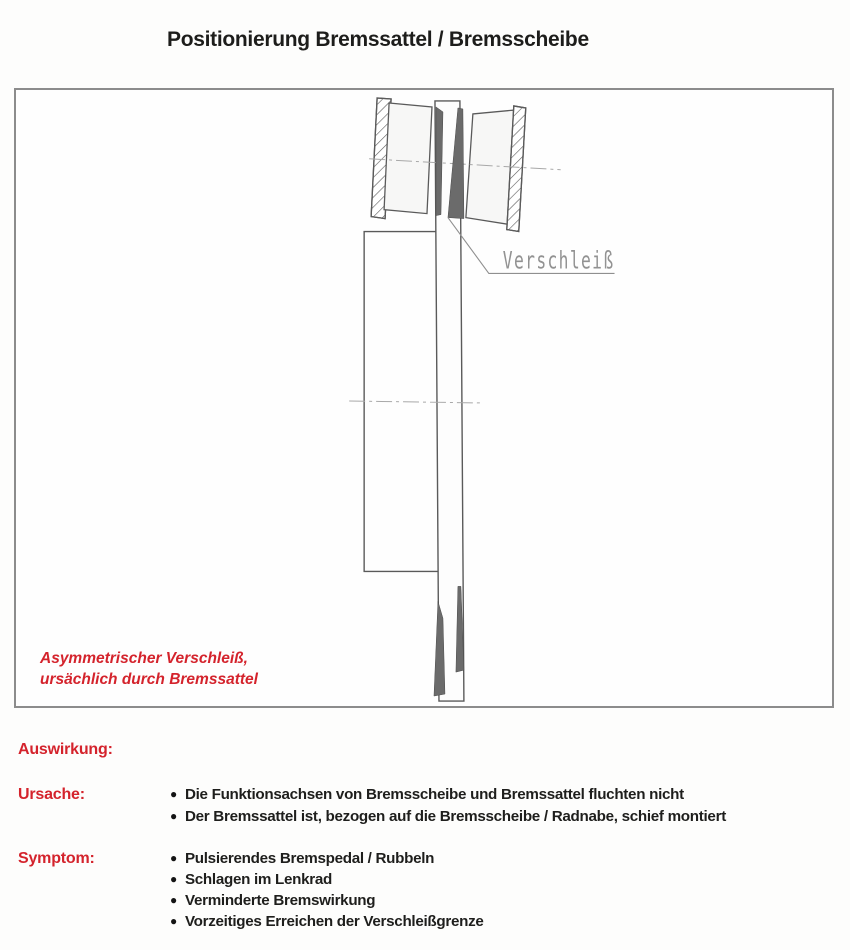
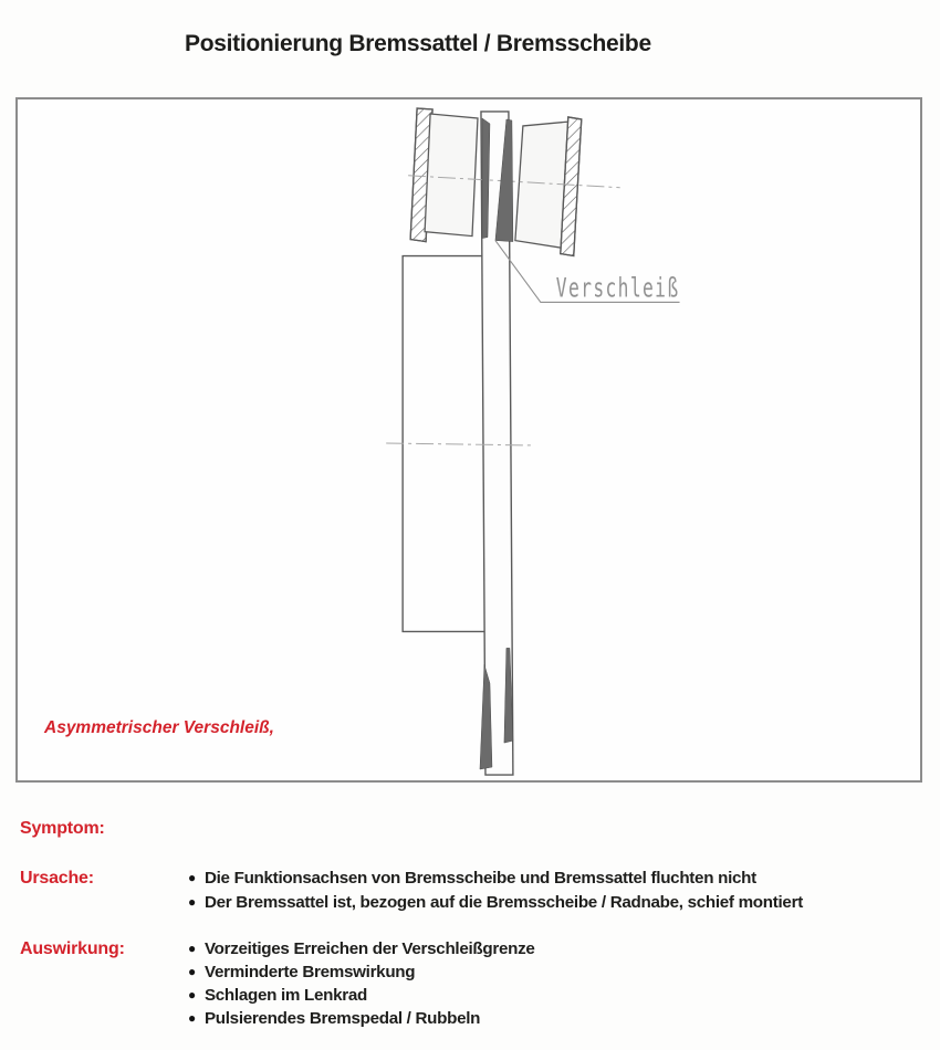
  Positionierung Bremssattel / Bremsscheibe
  Verschleiß
  Asymmetrischer Verschleiß,
- ursächlich durch Bremssattel
- Auswirkung:
+ Symptom:
  Ursache:
  ●
  Die Funktionsachsen von Bremsscheibe und Bremssattel fluchten nicht
  ●
  Der Bremssattel ist, bezogen auf die Bremsscheibe / Radnabe, schief montiert
- Symptom:
+ Auswirkung:
  ●
- Pulsierendes Bremspedal / Rubbeln
+ Vorzeitiges Erreichen der Verschleißgrenze
  ●
- Schlagen im Lenkrad
+ Verminderte Bremswirkung
  ●
- Verminderte Bremswirkung
+ Schlagen im Lenkrad
  ●
- Vorzeitiges Erreichen der Verschleißgrenze
+ Pulsierendes Bremspedal / Rubbeln
